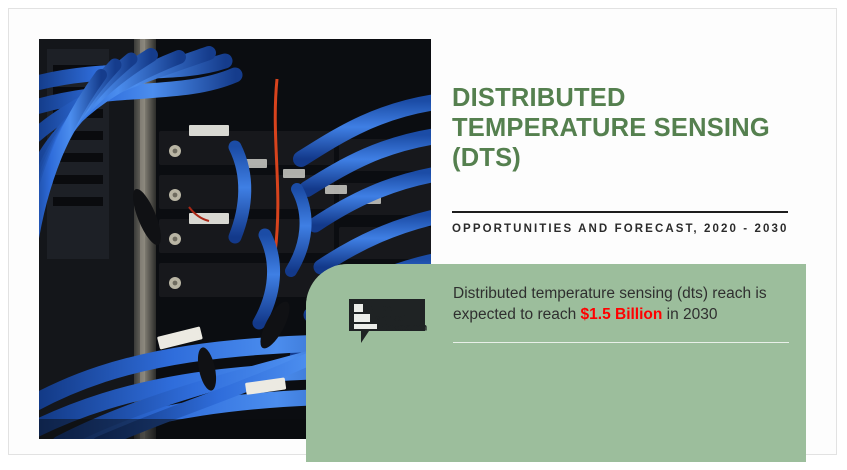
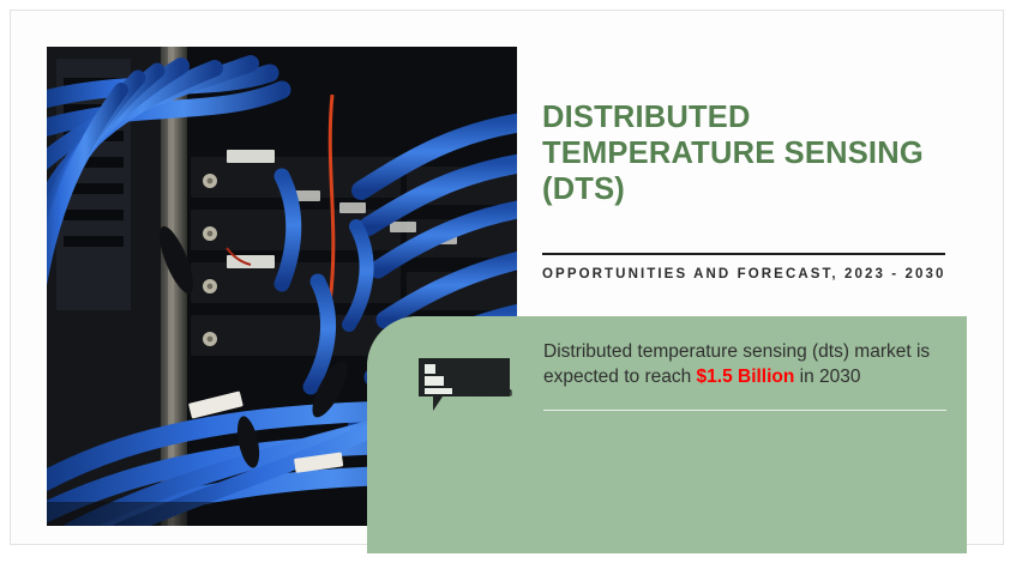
- Distributed temperature sensing (dts) reach is expected to reach $1.5 Billion in 2030
+ Distributed temperature sensing (dts) market is expected to reach $1.5 Billion in 2030
  Allied
  Market
  Research
  DISTRIBUTED TEMPERATURE SENSING (DTS)
- OPPORTUNITIES AND FORECAST, 2020 - 2030
+ OPPORTUNITIES AND FORECAST, 2023 - 2030
